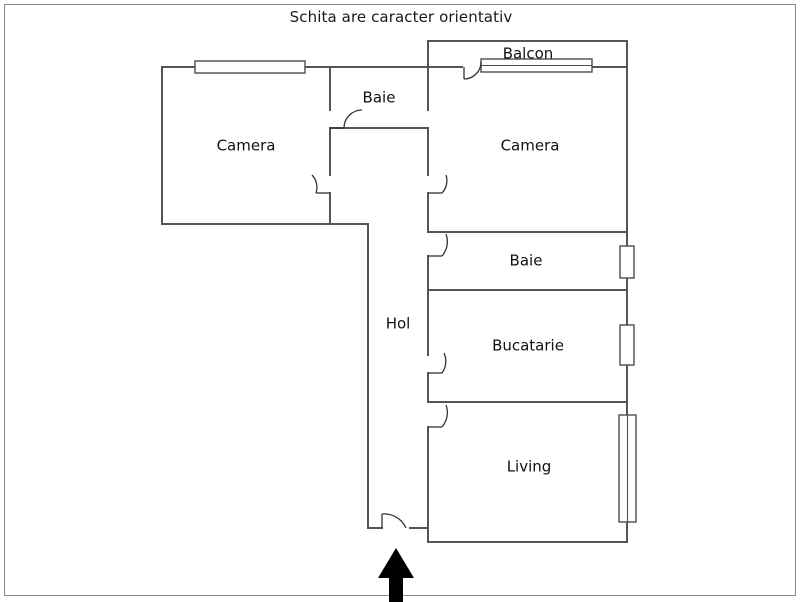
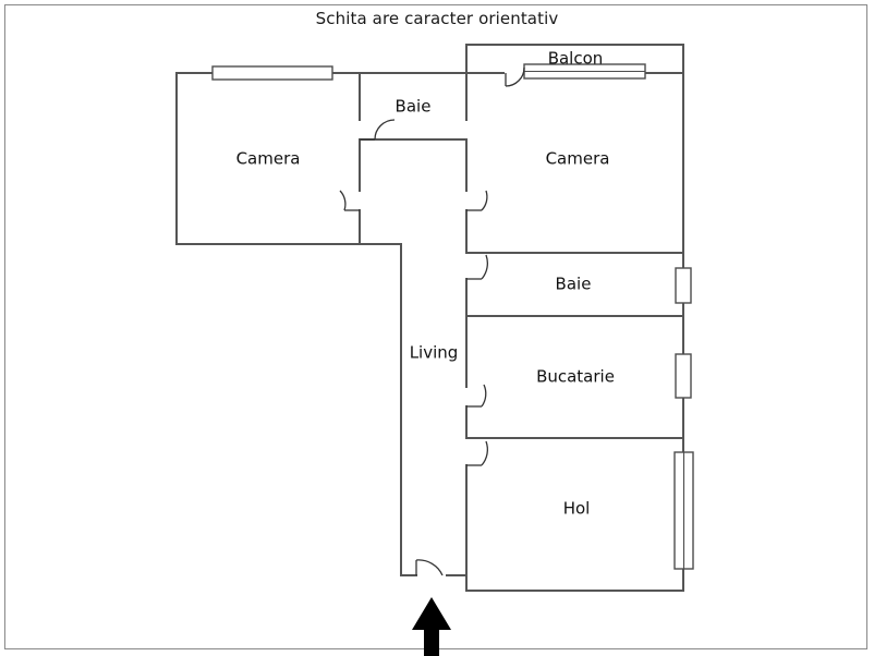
  Schita are caracter orientativ
  Camera
  Baie
  Balcon
  Camera
- Hol
+ Living
  Baie
  Bucatarie
- Living
+ Hol
